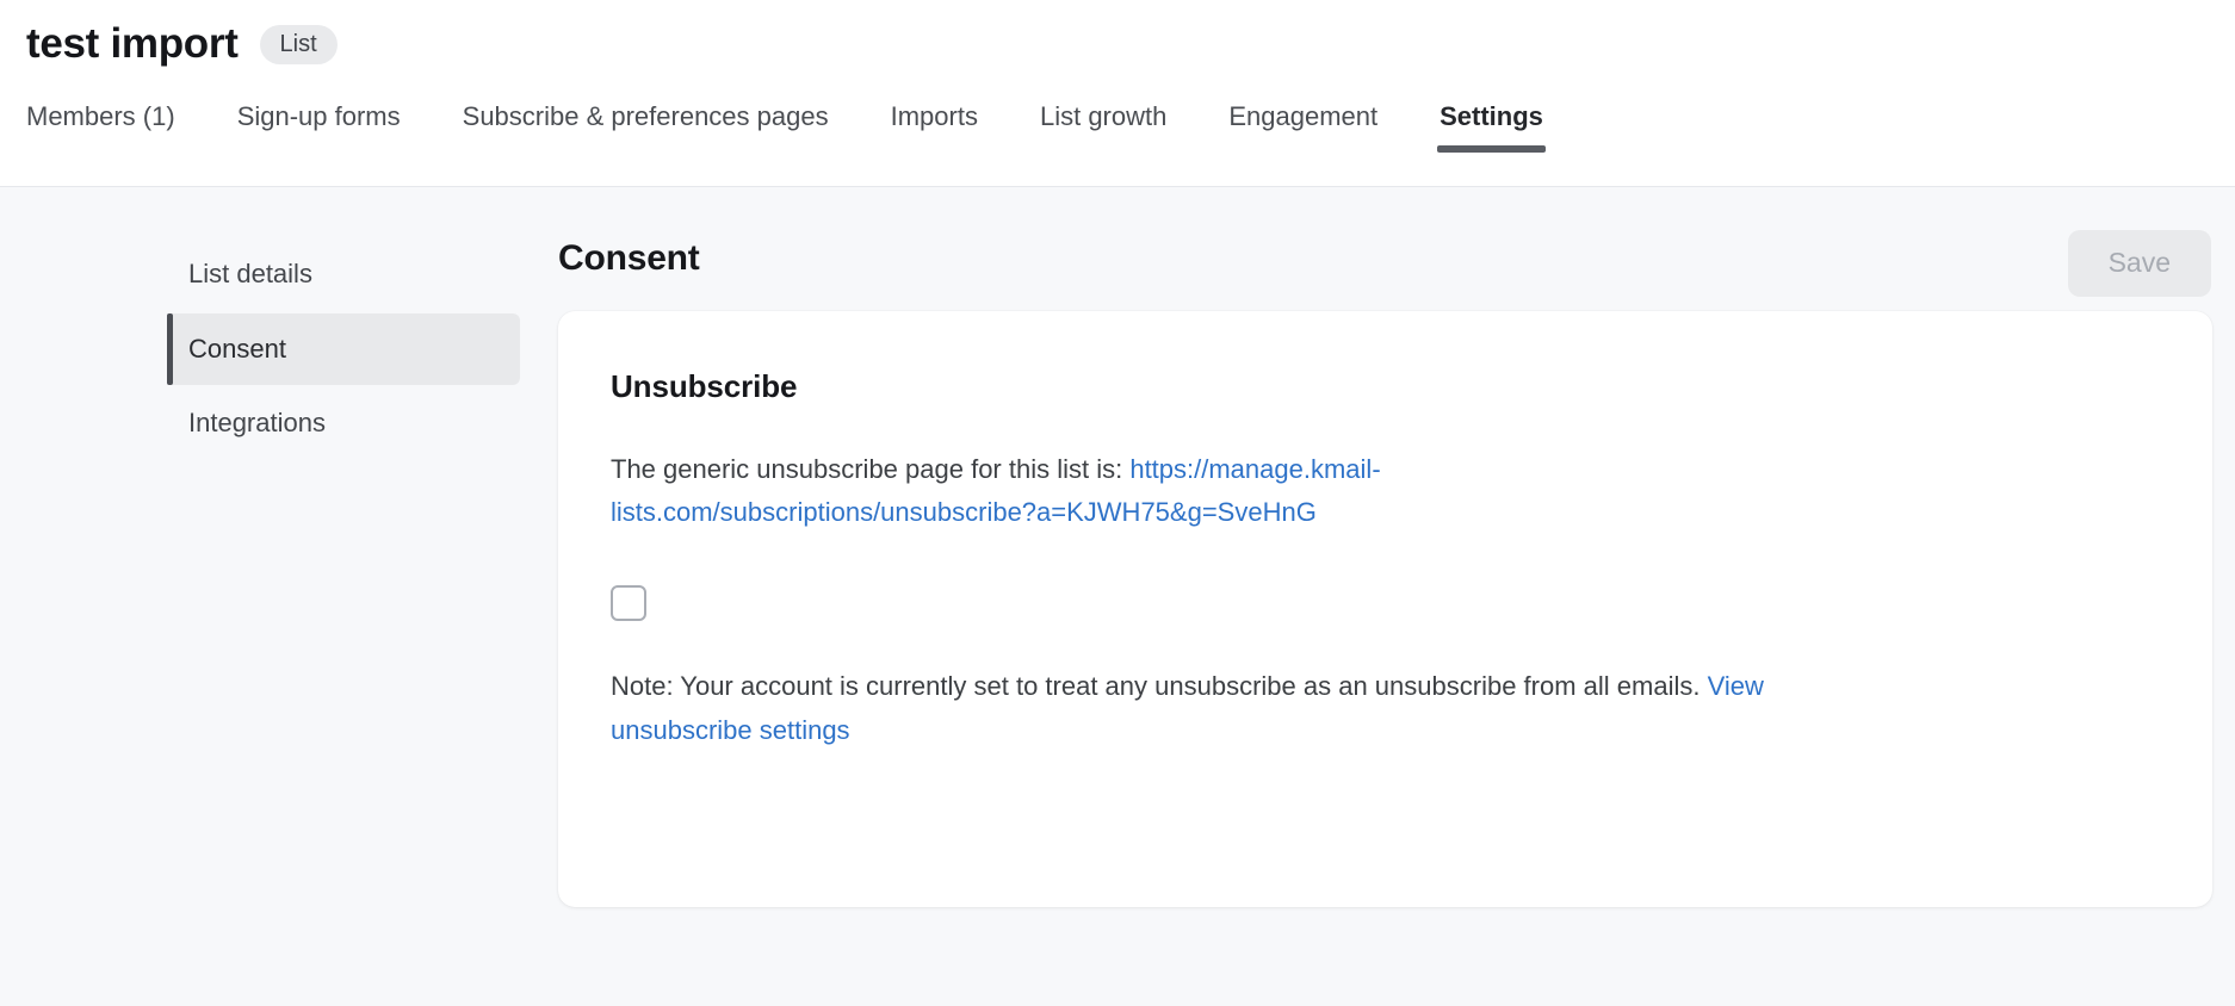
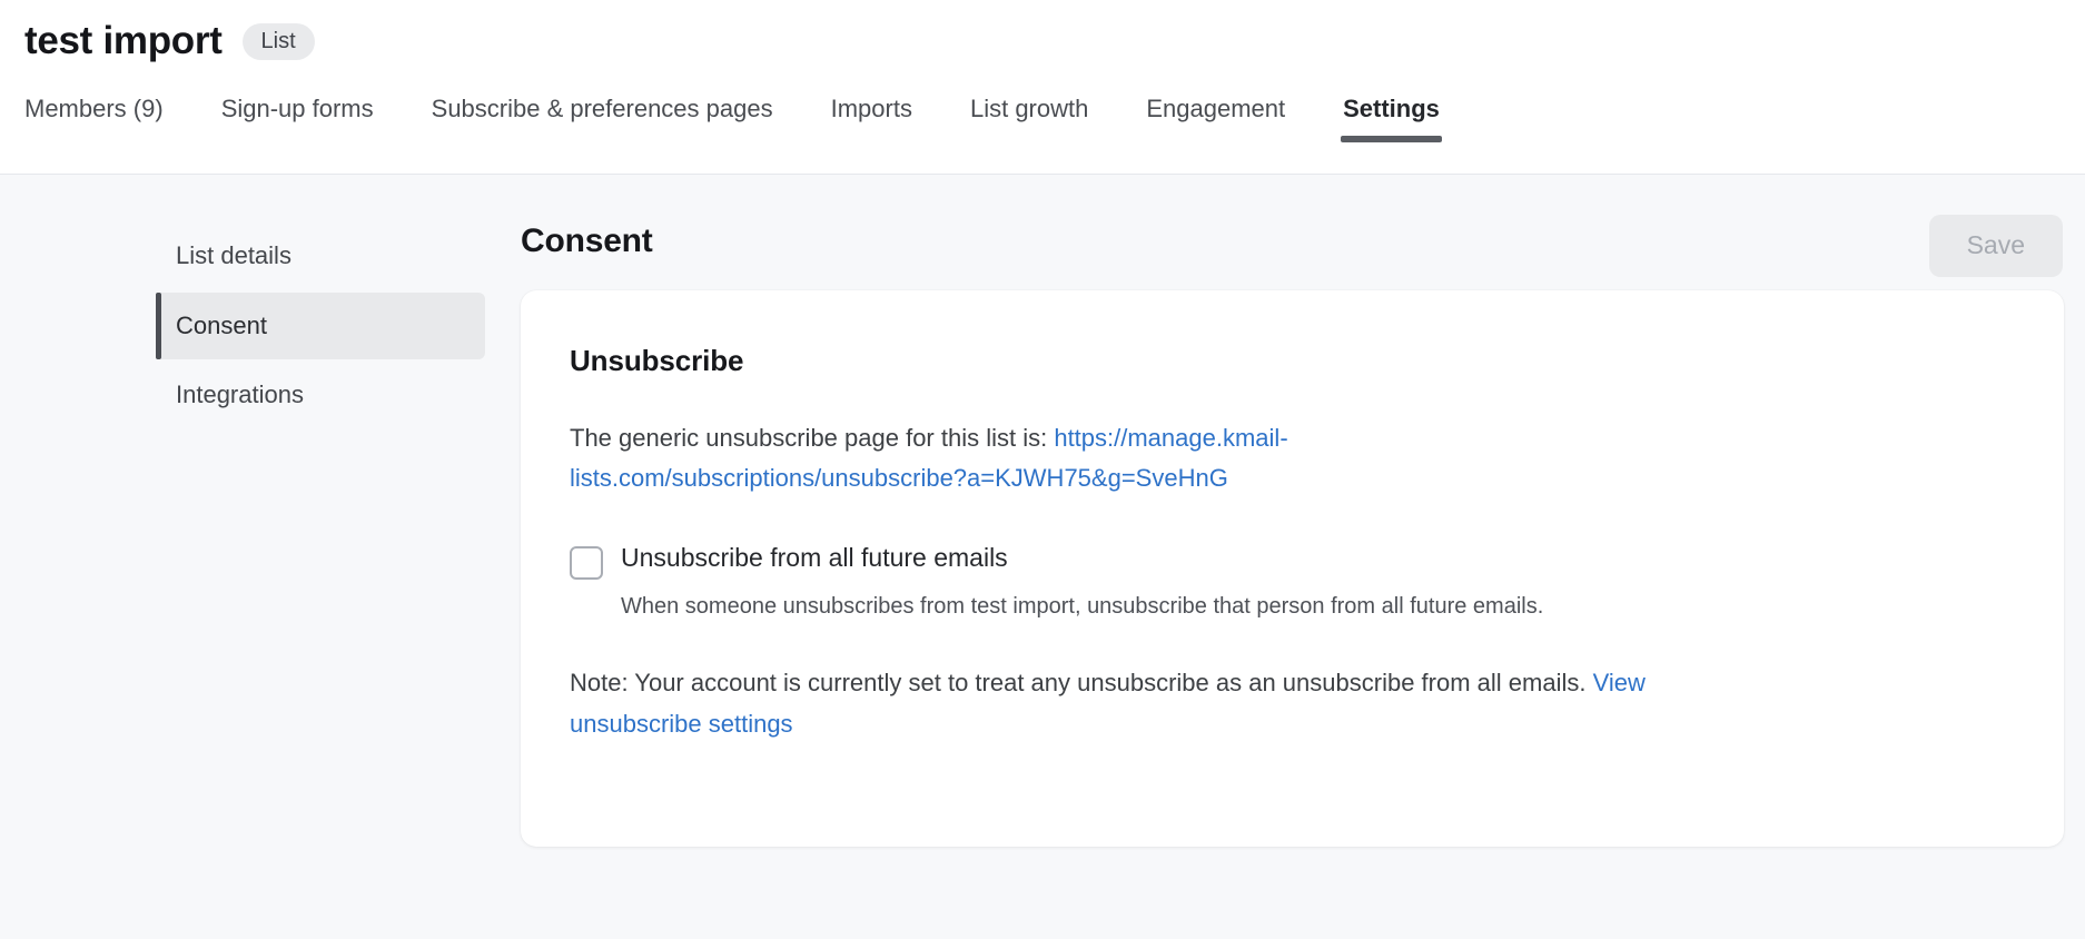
  test import
  List
- Members (1)
+ Members (9)
  Sign-up forms
  Subscribe & preferences pages
  Imports
  List growth
  Engagement
  Settings
  List details
  Consent
  Integrations
  Consent
  Save
  Unsubscribe
  The generic unsubscribe page for this list is: https://manage.kmail-lists.com/subscriptions/unsubscribe?a=KJWH75&g=SveHnG
+ Unsubscribe from all future emails
+ When someone unsubscribes from test import, unsubscribe that person from all future emails.
  Note: Your account is currently set to treat any unsubscribe as an unsubscribe from all emails. View unsubscribe settings
